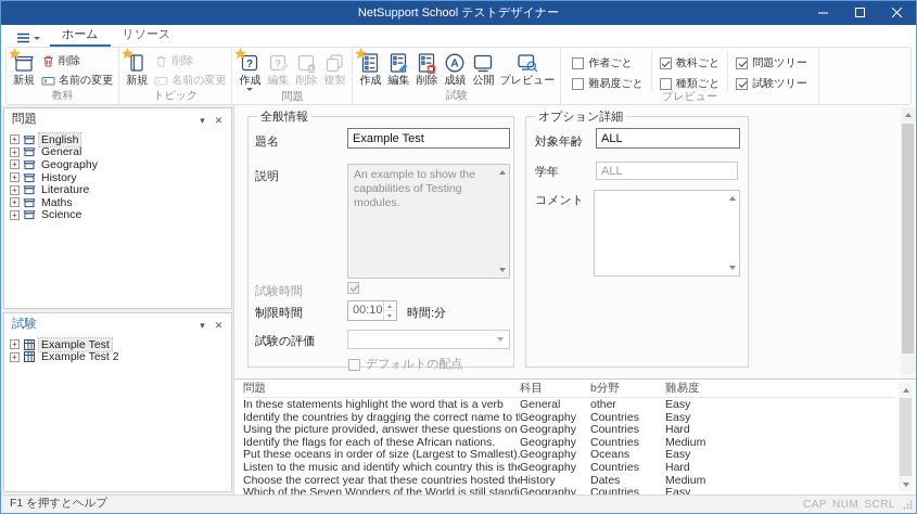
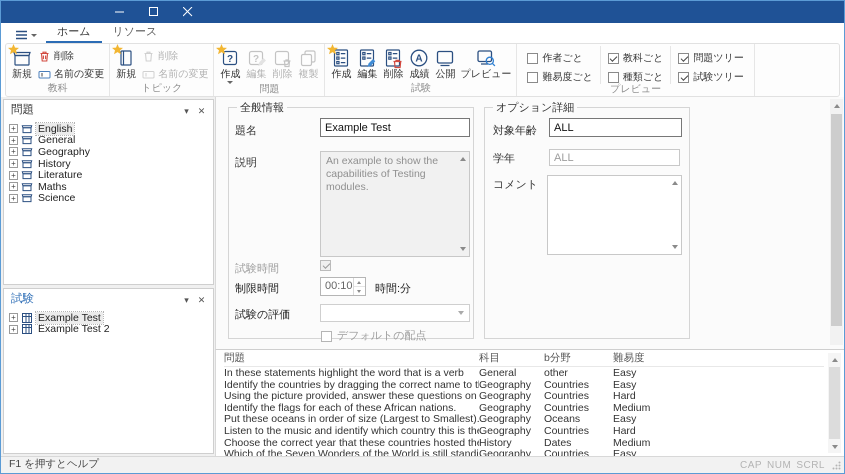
- NetSupport School テストデザイナー
  ホーム
  リソース
  新規
  削除
  名前の変更
  教科
  新規
  削除
  名前の変更
  トピック
  ?
  作成
  ?
  編集
  削除
  複製
  問題
  作成
  編集
  削除
  A
  成績
  公開
  プレビュー
  試験
  作者ごと
  難易度ごと
  教科ごと
  種類ごと
  問題ツリー
  試験ツリー
  プレビュー
  問題
  ▾
  ✕
  +
  English
  +
  General
  +
  Geography
  +
  History
  +
  Literature
  +
  Maths
  +
  Science
  試験
  ▾
  ✕
  +
  Example Test
  +
  Example Test 2
  全般情報
  題名
  Example Test
  説明
  An example to show the capabilities of Testing modules.
  試験時間
  制限時間
  00:10
  時間:分
  試験の評価
  デフォルトの配点
  オプション詳細
  対象年齢
  ALL
  学年
  ALL
  コメント
  問題
  科目
  b分野
  難易度
  In these statements highlight the word that is a verb
  General
  other
  Easy
  Identify the countries by dragging the correct name to t
  Geography
  Countries
  Easy
  Using the picture provided, answer these questions on
  Geography
  Countries
  Hard
  Identify the flags for each of these African nations.
  Geography
  Countries
  Medium
  Put these oceans in order of size (Largest to Smallest).
  Geography
  Oceans
  Easy
  Listen to the music and identify which country this is th
  Geography
  Countries
  Hard
  Choose the correct year that these countries hosted th
  History
  Dates
  Medium
  Which of the Seven Wonders of the World is still standi
  Geography
  Countries
  Easy
  F1 を押すとヘルプ
  CAP NUM SCRL
